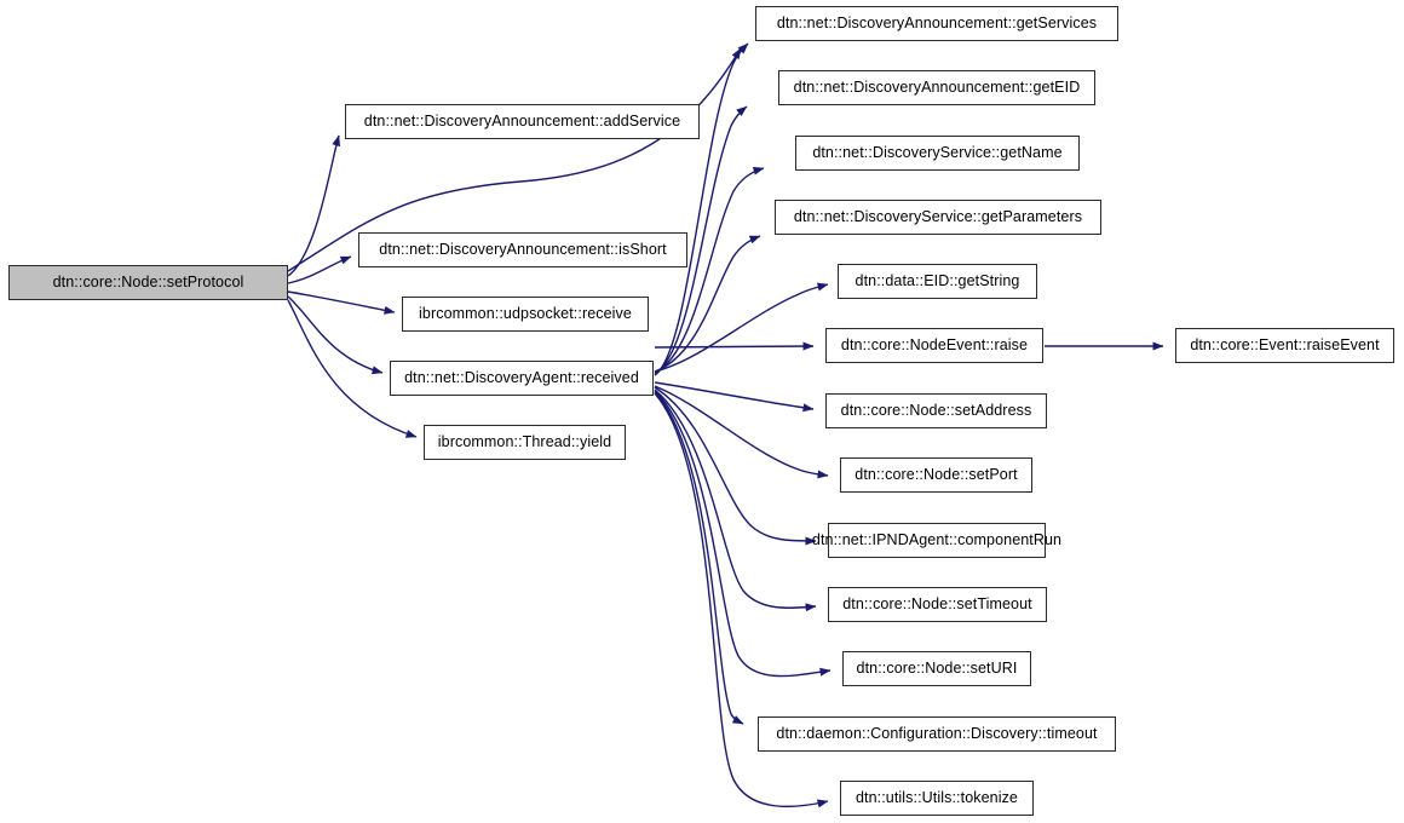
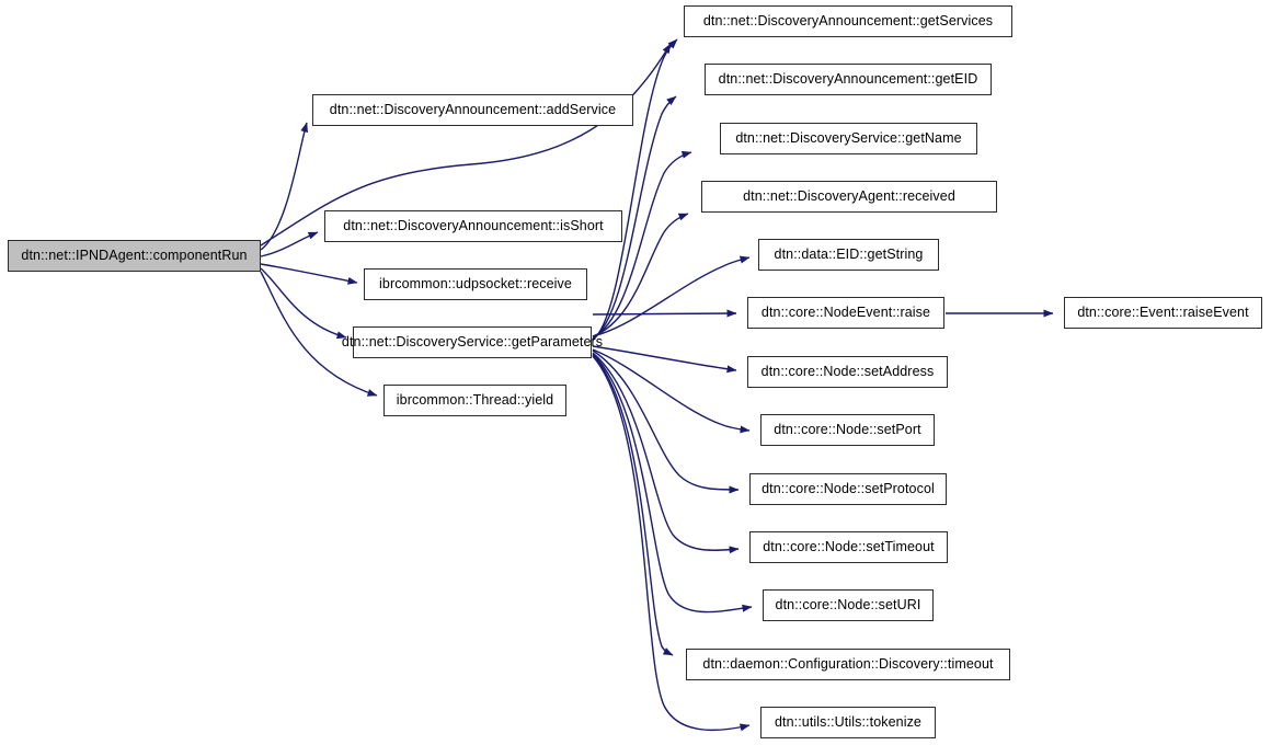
- dtn::core::Node::setProtocol
+ dtn::net::IPNDAgent::componentRun
  dtn::net::DiscoveryAnnouncement::addService
  dtn::net::DiscoveryAnnouncement::isShort
  ibrcommon::udpsocket::receive
- dtn::net::DiscoveryAgent::received
+ dtn::net::DiscoveryService::getParameters
  ibrcommon::Thread::yield
  dtn::net::DiscoveryAnnouncement::getServices
  dtn::net::DiscoveryAnnouncement::getEID
  dtn::net::DiscoveryService::getName
- dtn::net::DiscoveryService::getParameters
+ dtn::net::DiscoveryAgent::received
  dtn::data::EID::getString
  dtn::core::NodeEvent::raise
  dtn::core::Node::setAddress
  dtn::core::Node::setPort
- dtn::net::IPNDAgent::componentRun
+ dtn::core::Node::setProtocol
  dtn::core::Node::setTimeout
  dtn::core::Node::setURI
  dtn::daemon::Configuration::Discovery::timeout
  dtn::utils::Utils::tokenize
  dtn::core::Event::raiseEvent
